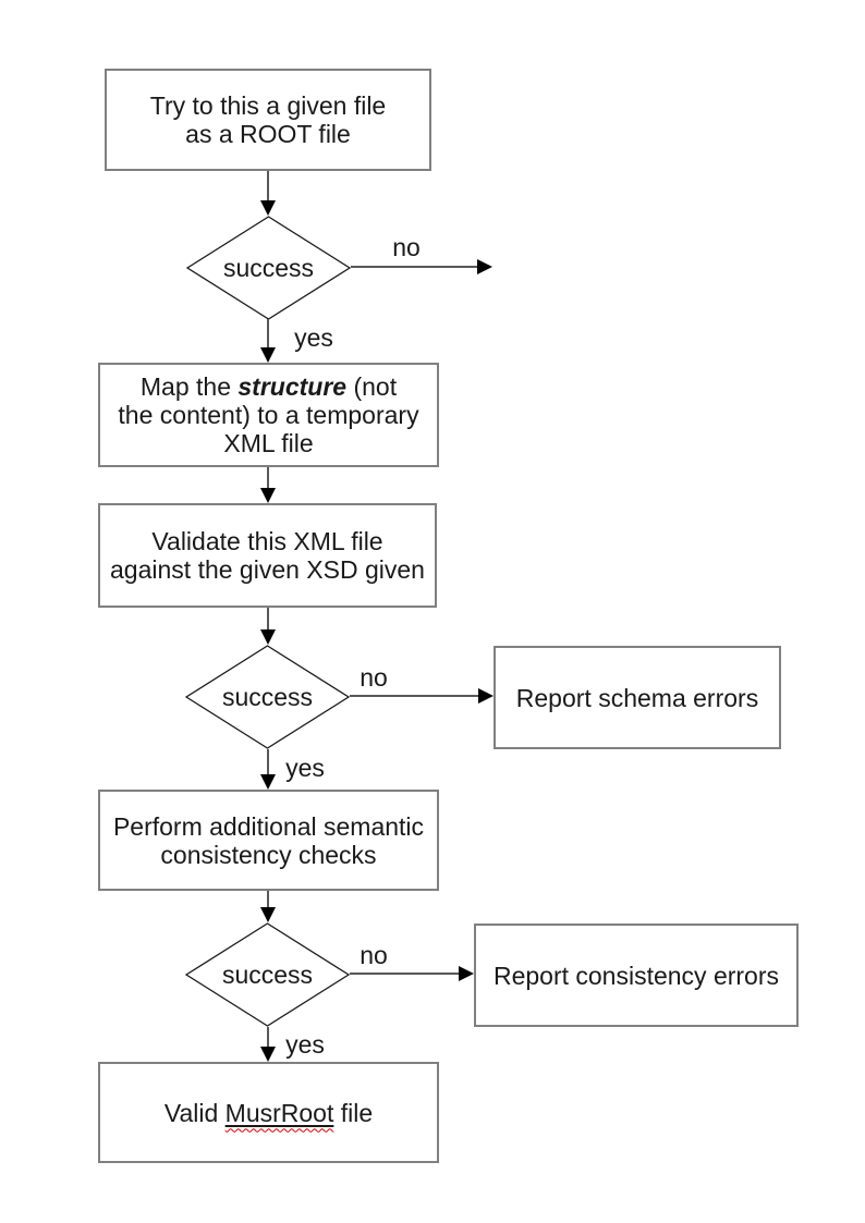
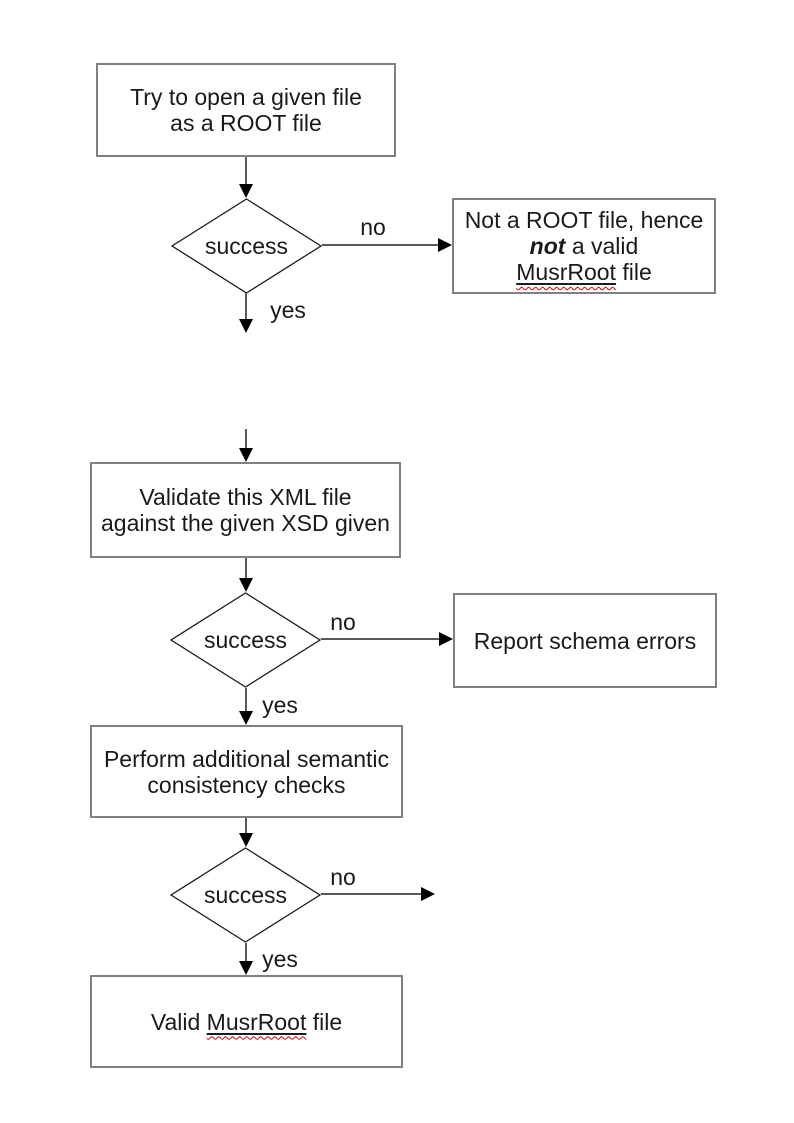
- Try to this a given file
+ Try to open a given file
  as a ROOT file
  success
  no
+ Not a ROOT file, hence
+ not a valid
+ MusrRoot file
  yes
- Map the structure (not
- the content) to a temporary
- XML file
  Validate this XML file
  against the given XSD given
  success
  no
  Report schema errors
  yes
  Perform additional semantic
  consistency checks
  success
  no
- Report consistency errors
  yes
  Valid MusrRoot file
